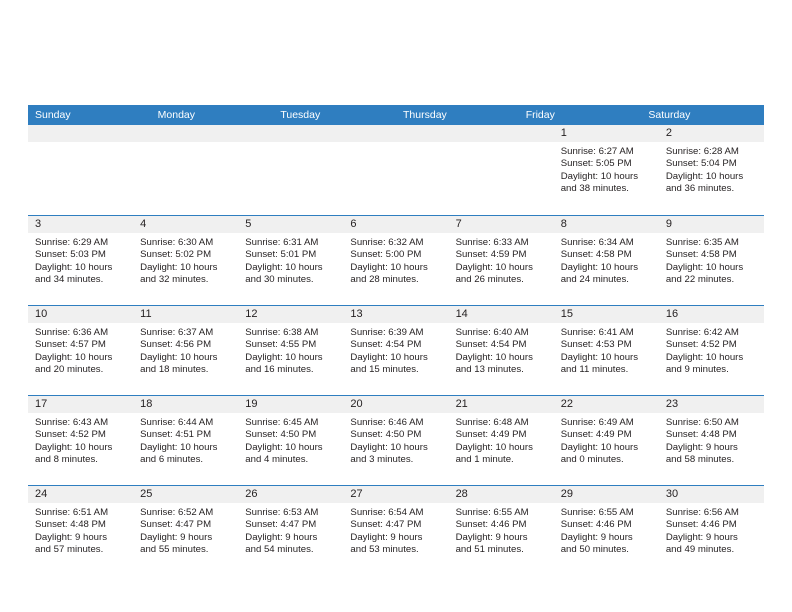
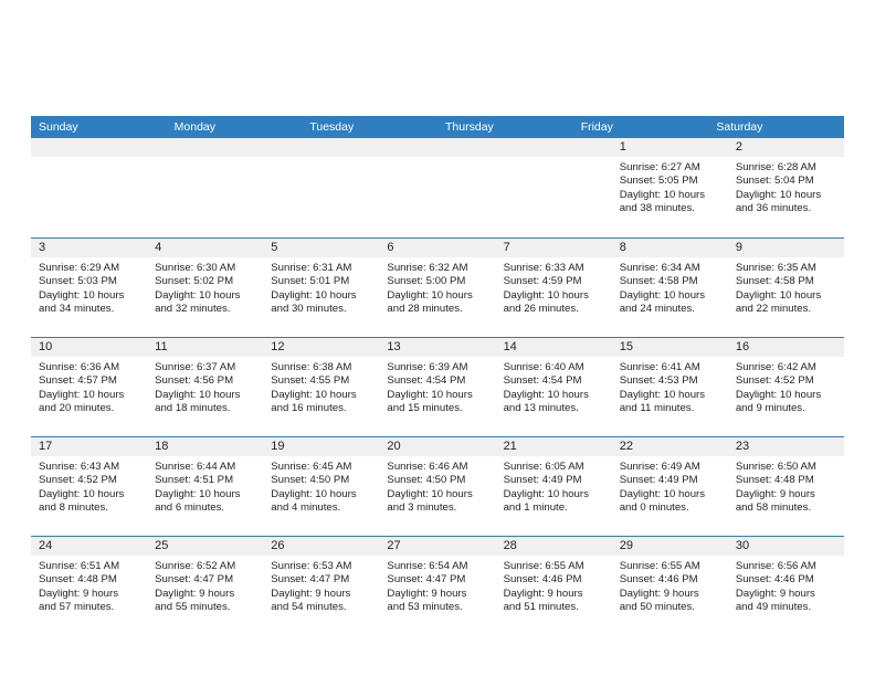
  Sunday
  Monday
  Tuesday
  Thursday
  Friday
  Saturday
  1
  Sunrise: 6:27 AM
  Sunset: 5:05 PM
  Daylight: 10 hours
  and 38 minutes.
  2
  Sunrise: 6:28 AM
  Sunset: 5:04 PM
  Daylight: 10 hours
  and 36 minutes.
  3
  Sunrise: 6:29 AM
  Sunset: 5:03 PM
  Daylight: 10 hours
  and 34 minutes.
  4
  Sunrise: 6:30 AM
  Sunset: 5:02 PM
  Daylight: 10 hours
  and 32 minutes.
  5
  Sunrise: 6:31 AM
  Sunset: 5:01 PM
  Daylight: 10 hours
  and 30 minutes.
  6
  Sunrise: 6:32 AM
  Sunset: 5:00 PM
  Daylight: 10 hours
  and 28 minutes.
  7
  Sunrise: 6:33 AM
  Sunset: 4:59 PM
  Daylight: 10 hours
  and 26 minutes.
  8
  Sunrise: 6:34 AM
  Sunset: 4:58 PM
  Daylight: 10 hours
  and 24 minutes.
  9
  Sunrise: 6:35 AM
  Sunset: 4:58 PM
  Daylight: 10 hours
  and 22 minutes.
  10
  Sunrise: 6:36 AM
  Sunset: 4:57 PM
  Daylight: 10 hours
  and 20 minutes.
  11
  Sunrise: 6:37 AM
  Sunset: 4:56 PM
  Daylight: 10 hours
  and 18 minutes.
  12
  Sunrise: 6:38 AM
  Sunset: 4:55 PM
  Daylight: 10 hours
  and 16 minutes.
  13
  Sunrise: 6:39 AM
  Sunset: 4:54 PM
  Daylight: 10 hours
  and 15 minutes.
  14
  Sunrise: 6:40 AM
  Sunset: 4:54 PM
  Daylight: 10 hours
  and 13 minutes.
  15
  Sunrise: 6:41 AM
  Sunset: 4:53 PM
  Daylight: 10 hours
  and 11 minutes.
  16
  Sunrise: 6:42 AM
  Sunset: 4:52 PM
  Daylight: 10 hours
  and 9 minutes.
  17
  Sunrise: 6:43 AM
  Sunset: 4:52 PM
  Daylight: 10 hours
  and 8 minutes.
  18
  Sunrise: 6:44 AM
  Sunset: 4:51 PM
  Daylight: 10 hours
  and 6 minutes.
  19
  Sunrise: 6:45 AM
  Sunset: 4:50 PM
  Daylight: 10 hours
  and 4 minutes.
  20
  Sunrise: 6:46 AM
  Sunset: 4:50 PM
  Daylight: 10 hours
  and 3 minutes.
  21
- Sunrise: 6:48 AM
+ Sunrise: 6:05 AM
  Sunset: 4:49 PM
  Daylight: 10 hours
  and 1 minute.
  22
  Sunrise: 6:49 AM
  Sunset: 4:49 PM
  Daylight: 10 hours
  and 0 minutes.
  23
  Sunrise: 6:50 AM
  Sunset: 4:48 PM
  Daylight: 9 hours
  and 58 minutes.
  24
  Sunrise: 6:51 AM
  Sunset: 4:48 PM
  Daylight: 9 hours
  and 57 minutes.
  25
  Sunrise: 6:52 AM
  Sunset: 4:47 PM
  Daylight: 9 hours
  and 55 minutes.
  26
  Sunrise: 6:53 AM
  Sunset: 4:47 PM
  Daylight: 9 hours
  and 54 minutes.
  27
  Sunrise: 6:54 AM
  Sunset: 4:47 PM
  Daylight: 9 hours
  and 53 minutes.
  28
  Sunrise: 6:55 AM
  Sunset: 4:46 PM
  Daylight: 9 hours
  and 51 minutes.
  29
  Sunrise: 6:55 AM
  Sunset: 4:46 PM
  Daylight: 9 hours
  and 50 minutes.
  30
  Sunrise: 6:56 AM
  Sunset: 4:46 PM
  Daylight: 9 hours
  and 49 minutes.
